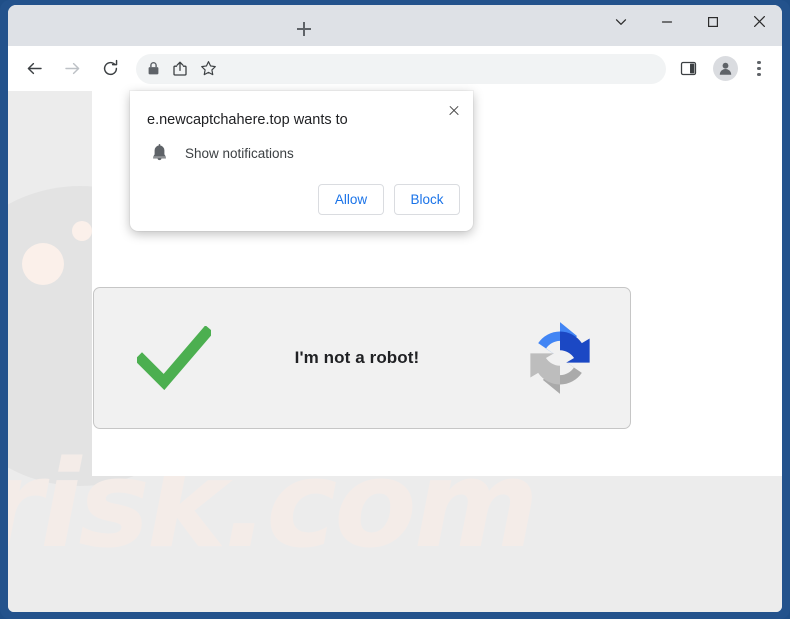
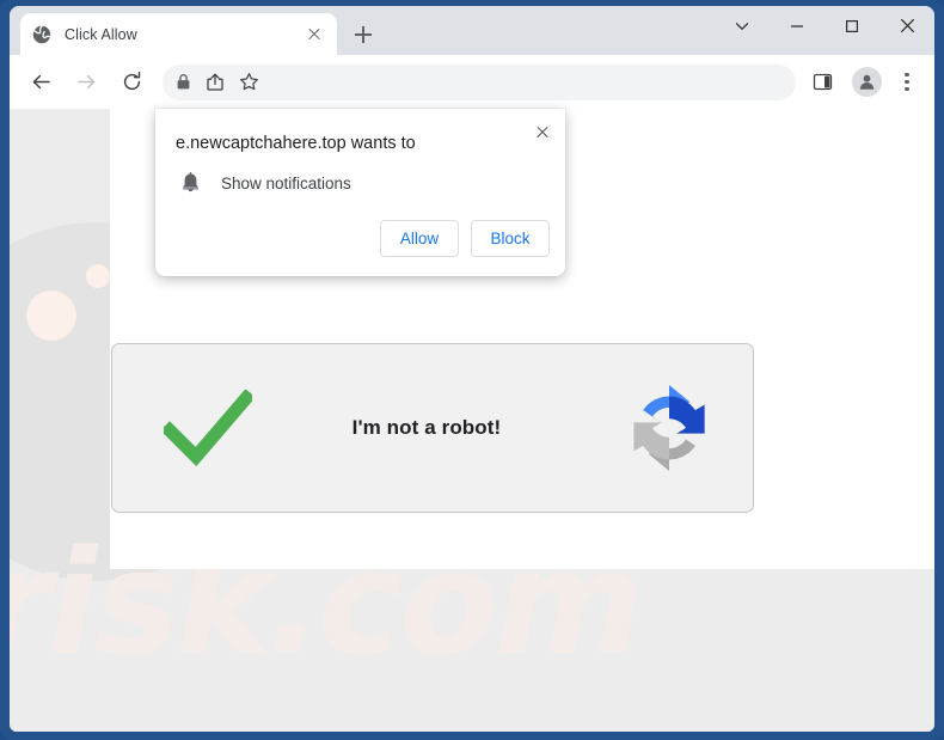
+ Click Allow
  risk.com
  I'm not a robot!
  e.newcaptchahere.top wants to
  Show notifications
  Allow
  Block
